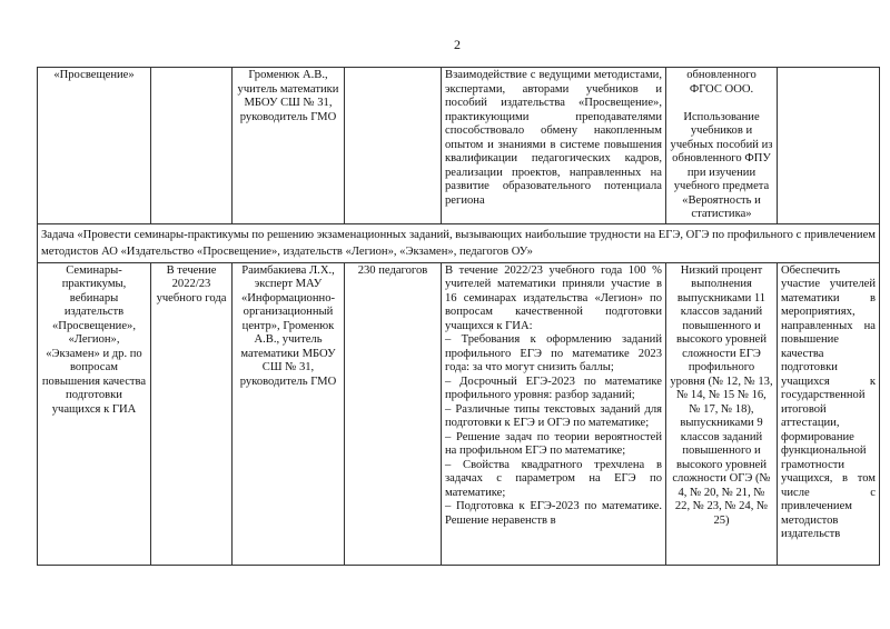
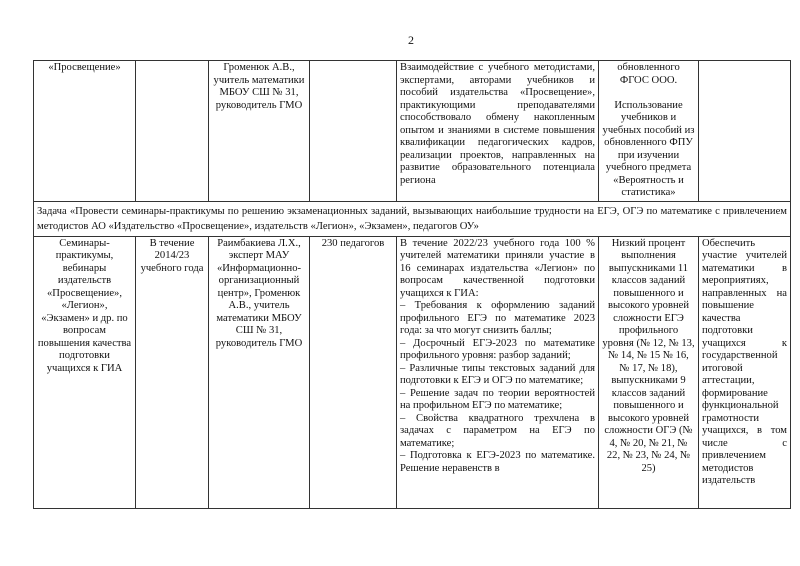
  2
- «Просвещение»		Громенюк А.В., учитель математики МБОУ СШ № 31, руководитель ГМО		Взаимодействие с ведущими методистами, экспертами, авторами учебников и пособий издательства «Просвещение», практикующими преподавателями способствовало обмену накопленным опытом и знаниями в системе повышения квалификации педагогических кадров, реализации проектов, направленных на развитие образовательного потенциала региона	обновленного ФГОС ООО. Использование учебников и учебных пособий из обновленного ФПУ при изучении учебного предмета «Вероятность и статистика»
+ «Просвещение»		Громенюк А.В., учитель математики МБОУ СШ № 31, руководитель ГМО		Взаимодействие с учебного методистами, экспертами, авторами учебников и пособий издательства «Просвещение», практикующими преподавателями способствовало обмену накопленным опытом и знаниями в системе повышения квалификации педагогических кадров, реализации проектов, направленных на развитие образовательного потенциала региона	обновленного ФГОС ООО. Использование учебников и учебных пособий из обновленного ФПУ при изучении учебного предмета «Вероятность и статистика»
- Задача «Провести семинары-практикумы по решению экзаменационных заданий, вызывающих наибольшие трудности на ЕГЭ, ОГЭ по профильного с привлечением методистов АО «Издательство «Просвещение», издательств «Легион», «Экзамен», педагогов ОУ»
+ Задача «Провести семинары-практикумы по решению экзаменационных заданий, вызывающих наибольшие трудности на ЕГЭ, ОГЭ по математике с привлечением методистов АО «Издательство «Просвещение», издательств «Легион», «Экзамен», педагогов ОУ»
- Семинары-практикумы, вебинары издательств «Просвещение», «Легион», «Экзамен» и др. по вопросам повышения качества подготовки учащихся к ГИА	В течение 2022/23 учебного года	Раимбакиева Л.Х., эксперт МАУ «Информационно-организационный центр», Громенюк А.В., учитель математики МБОУ СШ № 31, руководитель ГМО	230 педагогов	В течение 2022/23 учебного года 100 % учителей математики приняли участие в 16 семинарах издательства «Легион» по вопросам качественной подготовки учащихся к ГИА: – Требования к оформлению заданий профильного ЕГЭ по математике 2023 года: за что могут снизить баллы; – Досрочный ЕГЭ-2023 по математике профильного уровня: разбор заданий; – Различные типы текстовых заданий для подготовки к ЕГЭ и ОГЭ по математике; – Решение задач по теории вероятностей на профильном ЕГЭ по математике; – Свойства квадратного трехчлена в задачах с параметром на ЕГЭ по математике; – Подготовка к ЕГЭ-2023 по математике. Решение неравенств в	Низкий процент выполнения выпускниками 11 классов заданий повышенного и высокого уровней сложности ЕГЭ профильного уровня (№ 12, № 13, № 14, № 15 № 16, № 17, № 18), выпускниками 9 классов заданий повышенного и высокого уровней сложности ОГЭ (№ 4, № 20, № 21, № 22, № 23, № 24, № 25)	Обеспечить участие учителей математики в мероприятиях, направленных на повышение качества подготовки учащихся к государственной итоговой аттестации, формирование функциональной грамотности учащихся, в том числе с привлечением методистов издательств
+ Семинары-практикумы, вебинары издательств «Просвещение», «Легион», «Экзамен» и др. по вопросам повышения качества подготовки учащихся к ГИА	В течение 2014/23 учебного года	Раимбакиева Л.Х., эксперт МАУ «Информационно-организационный центр», Громенюк А.В., учитель математики МБОУ СШ № 31, руководитель ГМО	230 педагогов	В течение 2022/23 учебного года 100 % учителей математики приняли участие в 16 семинарах издательства «Легион» по вопросам качественной подготовки учащихся к ГИА: – Требования к оформлению заданий профильного ЕГЭ по математике 2023 года: за что могут снизить баллы; – Досрочный ЕГЭ-2023 по математике профильного уровня: разбор заданий; – Различные типы текстовых заданий для подготовки к ЕГЭ и ОГЭ по математике; – Решение задач по теории вероятностей на профильном ЕГЭ по математике; – Свойства квадратного трехчлена в задачах с параметром на ЕГЭ по математике; – Подготовка к ЕГЭ-2023 по математике. Решение неравенств в	Низкий процент выполнения выпускниками 11 классов заданий повышенного и высокого уровней сложности ЕГЭ профильного уровня (№ 12, № 13, № 14, № 15 № 16, № 17, № 18), выпускниками 9 классов заданий повышенного и высокого уровней сложности ОГЭ (№ 4, № 20, № 21, № 22, № 23, № 24, № 25)	Обеспечить участие учителей математики в мероприятиях, направленных на повышение качества подготовки учащихся к государственной итоговой аттестации, формирование функциональной грамотности учащихся, в том числе с привлечением методистов издательств
